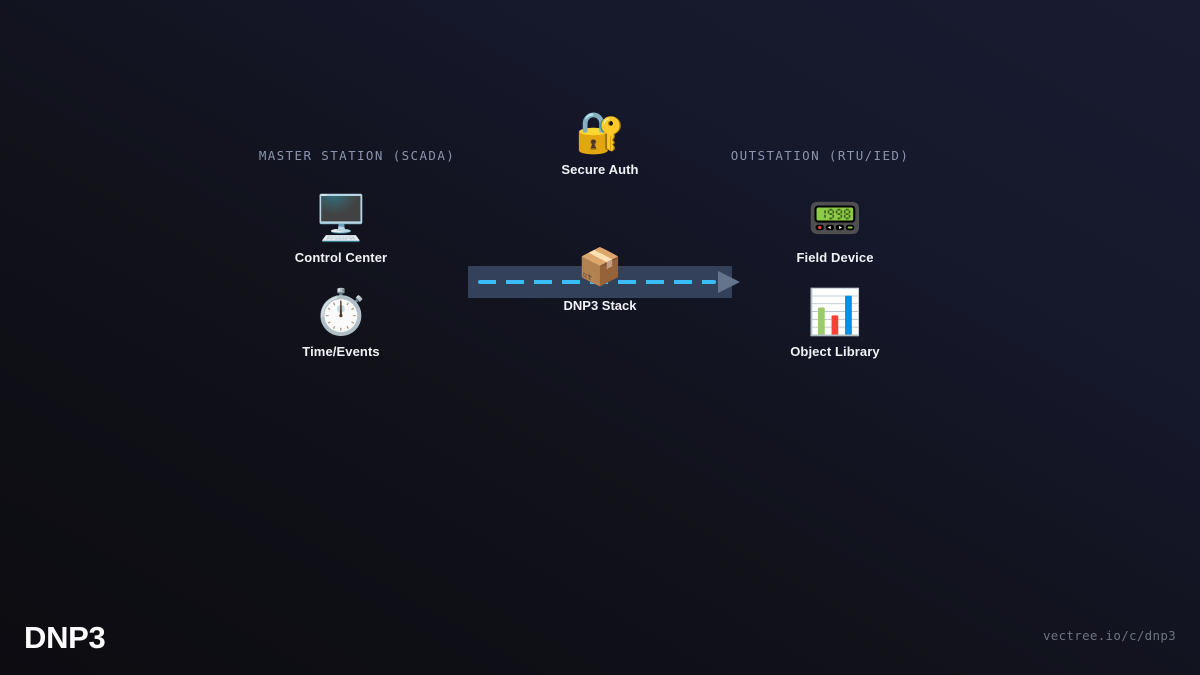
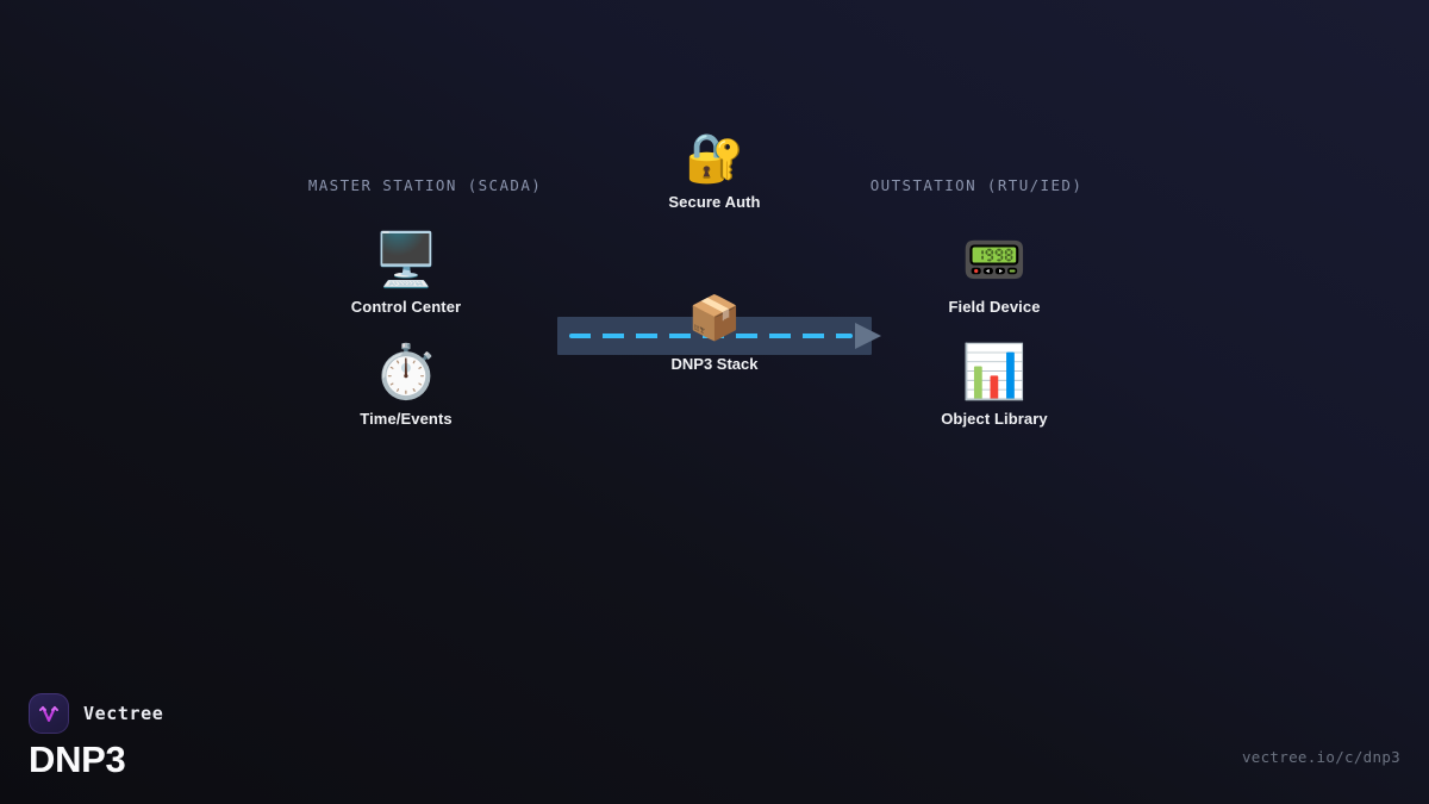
  MASTER STATION (SCADA)
  OUTSTATION (RTU/IED)
  🔐
  Secure Auth
  🖥️
  Control Center
  ⏱️
  Time/Events
  📟
  Field Device
  📊
  Object Library
  📦
  DNP3 Stack
+ Vectree
  DNP3
  vectree.io/c/dnp3
